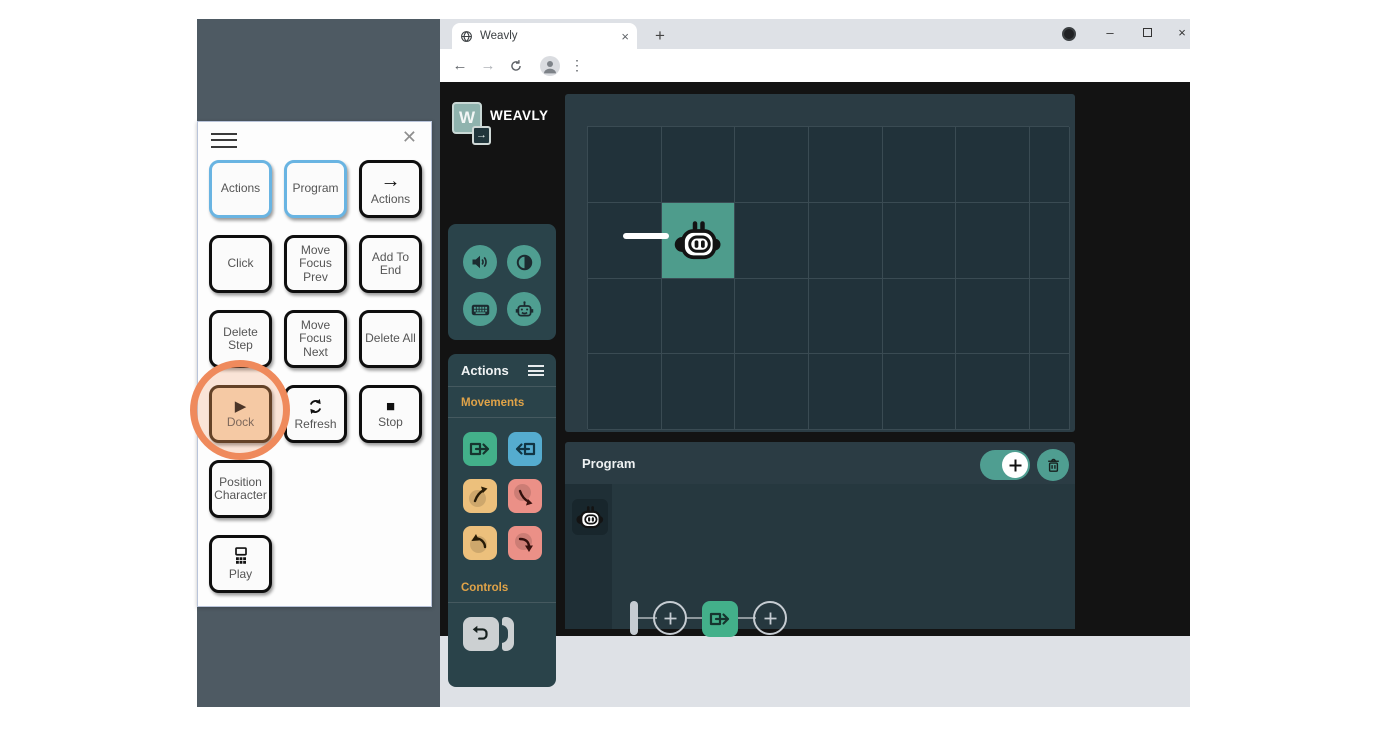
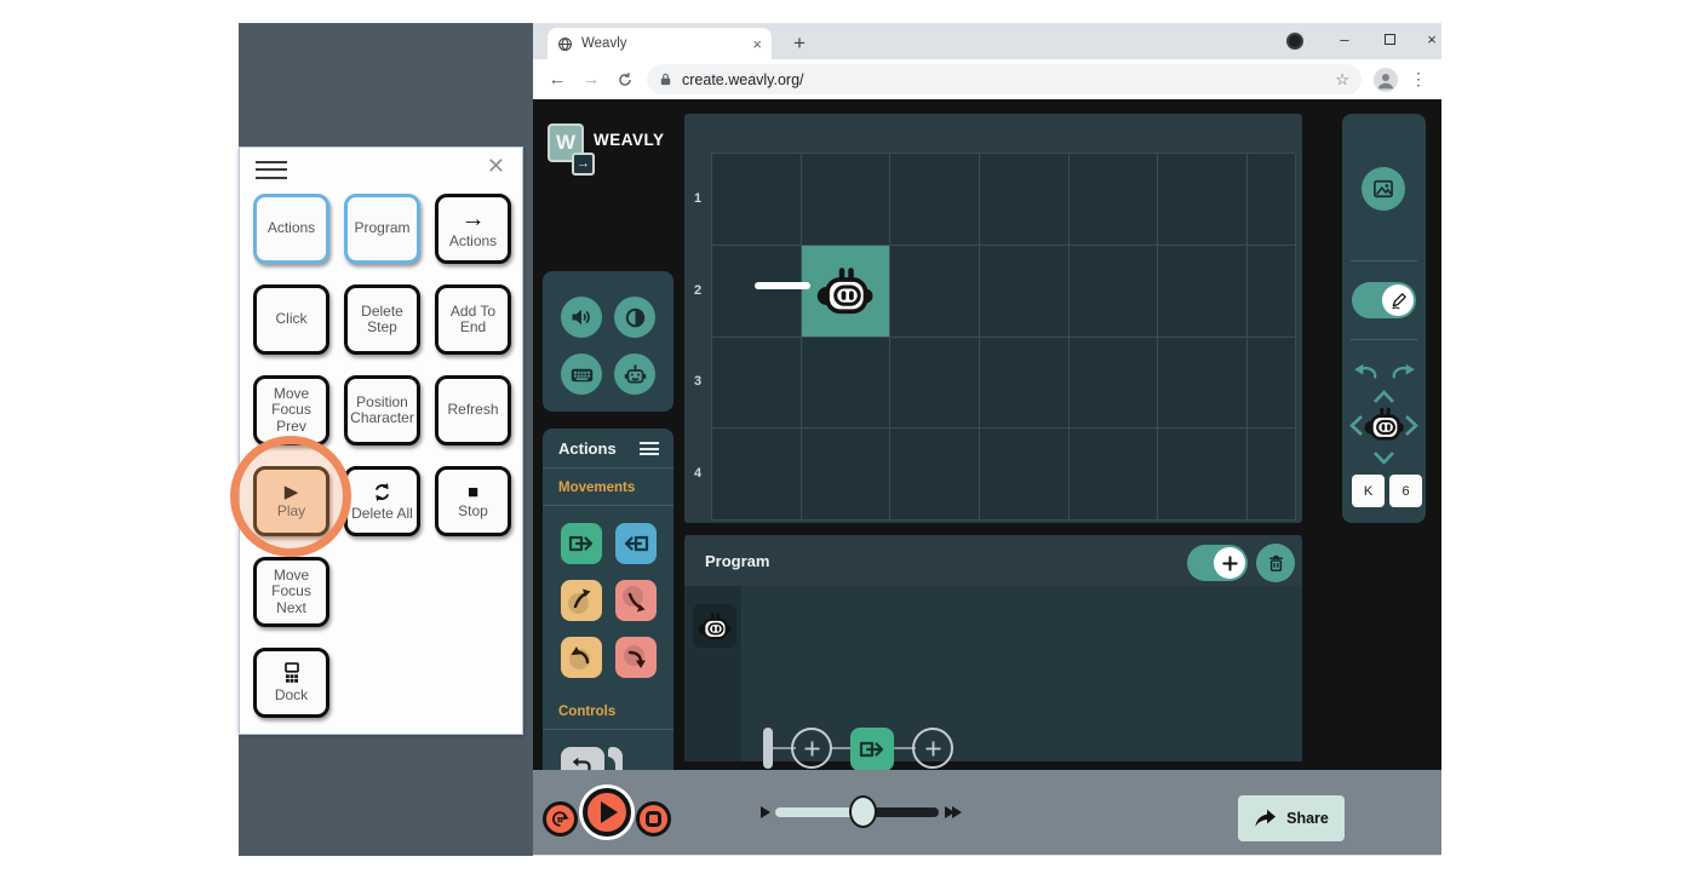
  Weavly
  ×
  +
  –
  ×
  ←
  →
+ create.weavly.org/
+ ☆
  ⋮
  W
  →
  WEAVLY
  Actions
  Movements
  Controls
+ 1
+ 2
+ 3
+ 4
+ K
+ 6
  Program
+ Share
  ✕
  Actions
  Program
  →
  Actions
  Click
- Move Focus Prev
+ Delete Step
  Add To End
- Delete Step
+ Move Focus Prev
- Move Focus Next
+ Position Character
- Delete All
+ Refresh
  ▶
- Dock
+ Play
- Refresh
+ Delete All
  ■
  Stop
- Position Character
+ Move Focus Next
- Play
+ Dock
